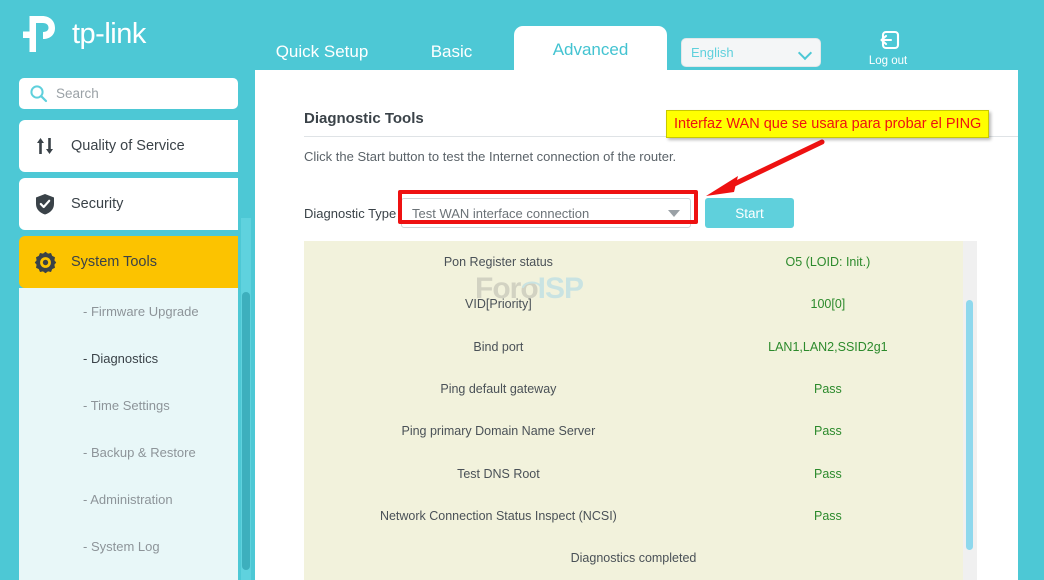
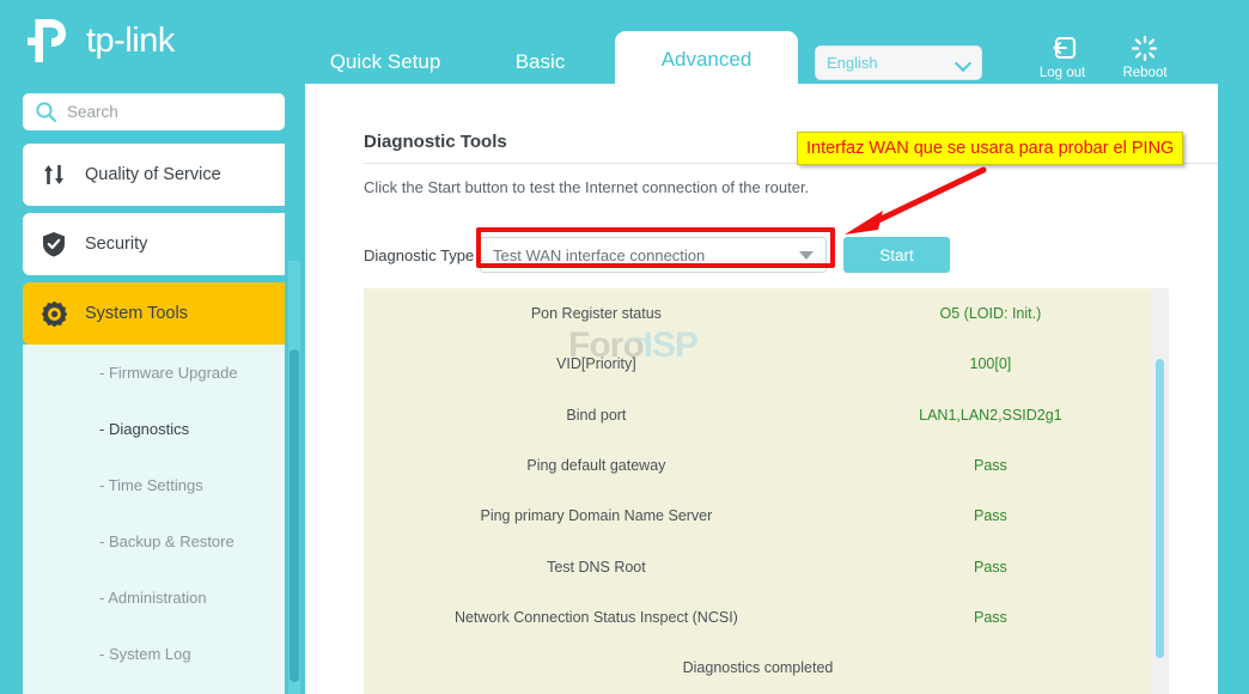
  tp-link
  Quick Setup
  Basic
  Advanced
  English
  Log out
+ Reboot
  Search
  Quality of Service
  Security
  System Tools
  - Firmware Upgrade
  - Diagnostics
  - Time Settings
  - Backup & Restore
  - Administration
  - System Log
  Diagnostic Tools
  Click the Start button to test the Internet connection of the router.
  Diagnostic Type
  Test WAN interface connection
  Start
  Pon Register status
  O5 (LOID: Init.)
  VID[Priority]
  100[0]
  Bind port
  LAN1,LAN2,SSID2g1
  Ping default gateway
  Pass
  Ping primary Domain Name Server
  Pass
  Test DNS Root
  Pass
  Network Connection Status Inspect (NCSI)
  Pass
  Diagnostics completed
  ForoISP
  Interfaz WAN que se usara para probar el PING
